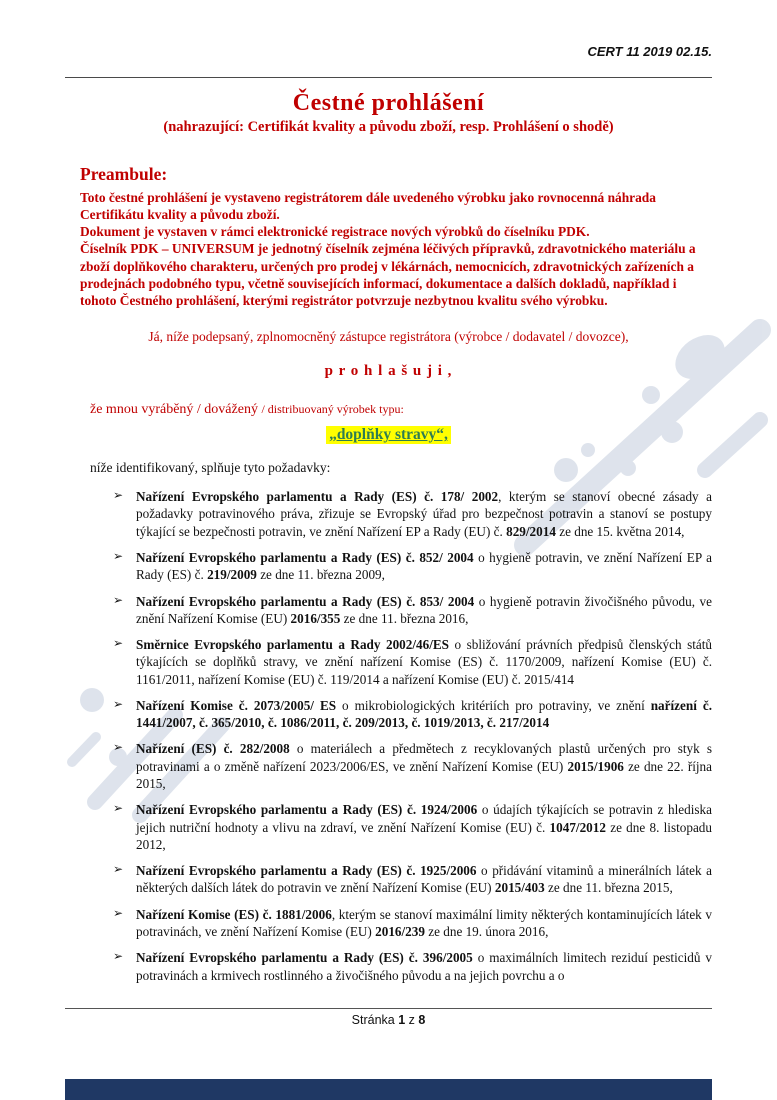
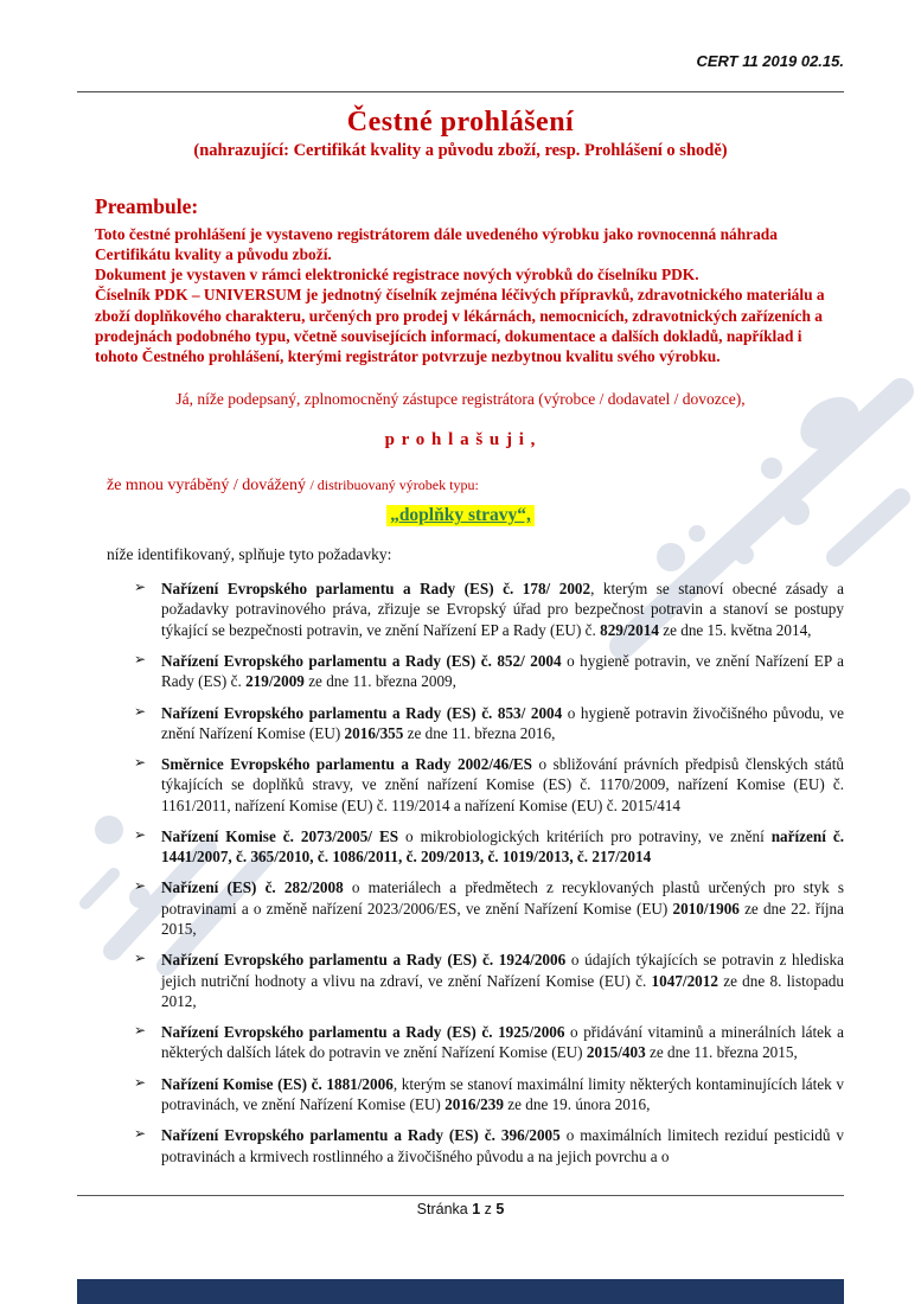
  CERT 11 2019 02.15.
  Čestné prohlášení
  (nahrazující: Certifikát kvality a původu zboží, resp. Prohlášení o shodě)
  Preambule:
  Toto čestné prohlášení je vystaveno registrátorem dále uvedeného výrobku jako rovnocenná náhrada Certifikátu kvality a původu zboží.
  Dokument je vystaven v rámci elektronické registrace nových výrobků do číselníku PDK.
  Číselník PDK – UNIVERSUM je jednotný číselník zejména léčivých přípravků, zdravotnického materiálu a zboží doplňkového charakteru, určených pro prodej v lékárnách, nemocnicích, zdravotnických zařízeních a prodejnách podobného typu, včetně souvisejících informací, dokumentace a dalších dokladů, například i tohoto Čestného prohlášení, kterými registrátor potvrzuje nezbytnou kvalitu svého výrobku.
  Já, níže podepsaný, zplnomocněný zástupce registrátora (výrobce / dodavatel / dovozce),
  p r o h l a š u j i ,
  že mnou vyráběný / dovážený / distribuovaný výrobek typu:
  „doplňky stravy“,
  níže identifikovaný, splňuje tyto požadavky:
  ➢
  Nařízení Evropského parlamentu a Rady (ES) č. 178/ 2002, kterým se stanoví obecné zásady a požadavky potravinového práva, zřizuje se Evropský úřad pro bezpečnost potravin a stanoví se postupy týkající se bezpečnosti potravin, ve znění Nařízení EP a Rady (EU) č. 829/2014 ze dne 15. května 2014,
  ➢
  Nařízení Evropského parlamentu a Rady (ES) č. 852/ 2004 o hygieně potravin, ve znění Nařízení EP a Rady (ES) č. 219/2009 ze dne 11. března 2009,
  ➢
  Nařízení Evropského parlamentu a Rady (ES) č. 853/ 2004 o hygieně potravin živočišného původu, ve znění Nařízení Komise (EU) 2016/355 ze dne 11. března 2016,
  ➢
  Směrnice Evropského parlamentu a Rady 2002/46/ES o sbližování právních předpisů členských států týkajících se doplňků stravy, ve znění nařízení Komise (ES) č. 1170/2009, nařízení Komise (EU) č. 1161/2011, nařízení Komise (EU) č. 119/2014 a nařízení Komise (EU) č. 2015/414
  ➢
  Nařízení Komise č. 2073/2005/ ES o mikrobiologických kritériích pro potraviny, ve znění nařízení č. 1441/2007, č. 365/2010, č. 1086/2011, č. 209/2013, č. 1019/2013, č. 217/2014
  ➢
- Nařízení (ES) č. 282/2008 o materiálech a předmětech z recyklovaných plastů určených pro styk s potravinami a o změně nařízení 2023/2006/ES, ve znění Nařízení Komise (EU) 2015/1906 ze dne 22. října 2015,
+ Nařízení (ES) č. 282/2008 o materiálech a předmětech z recyklovaných plastů určených pro styk s potravinami a o změně nařízení 2023/2006/ES, ve znění Nařízení Komise (EU) 2010/1906 ze dne 22. října 2015,
  ➢
  Nařízení Evropského parlamentu a Rady (ES) č. 1924/2006 o údajích týkajících se potravin z hlediska jejich nutriční hodnoty a vlivu na zdraví, ve znění Nařízení Komise (EU) č. 1047/2012 ze dne 8. listopadu 2012,
  ➢
  Nařízení Evropského parlamentu a Rady (ES) č. 1925/2006 o přidávání vitaminů a minerálních látek a některých dalších látek do potravin ve znění Nařízení Komise (EU) 2015/403 ze dne 11. března 2015,
  ➢
  Nařízení Komise (ES) č. 1881/2006, kterým se stanoví maximální limity některých kontaminujících látek v potravinách, ve znění Nařízení Komise (EU) 2016/239 ze dne 19. února 2016,
  ➢
  Nařízení Evropského parlamentu a Rady (ES) č. 396/2005 o maximálních limitech reziduí pesticidů v potravinách a krmivech rostlinného a živočišného původu a na jejich povrchu a o
- Stránka 1 z 8
+ Stránka 1 z 5
